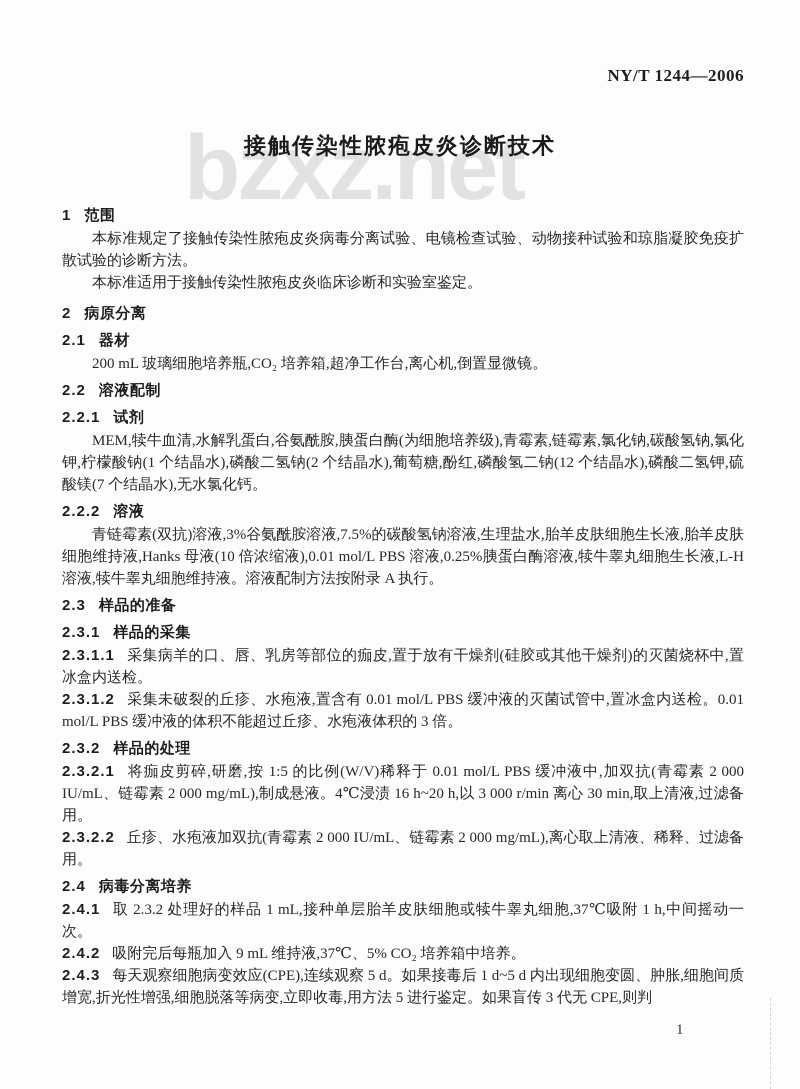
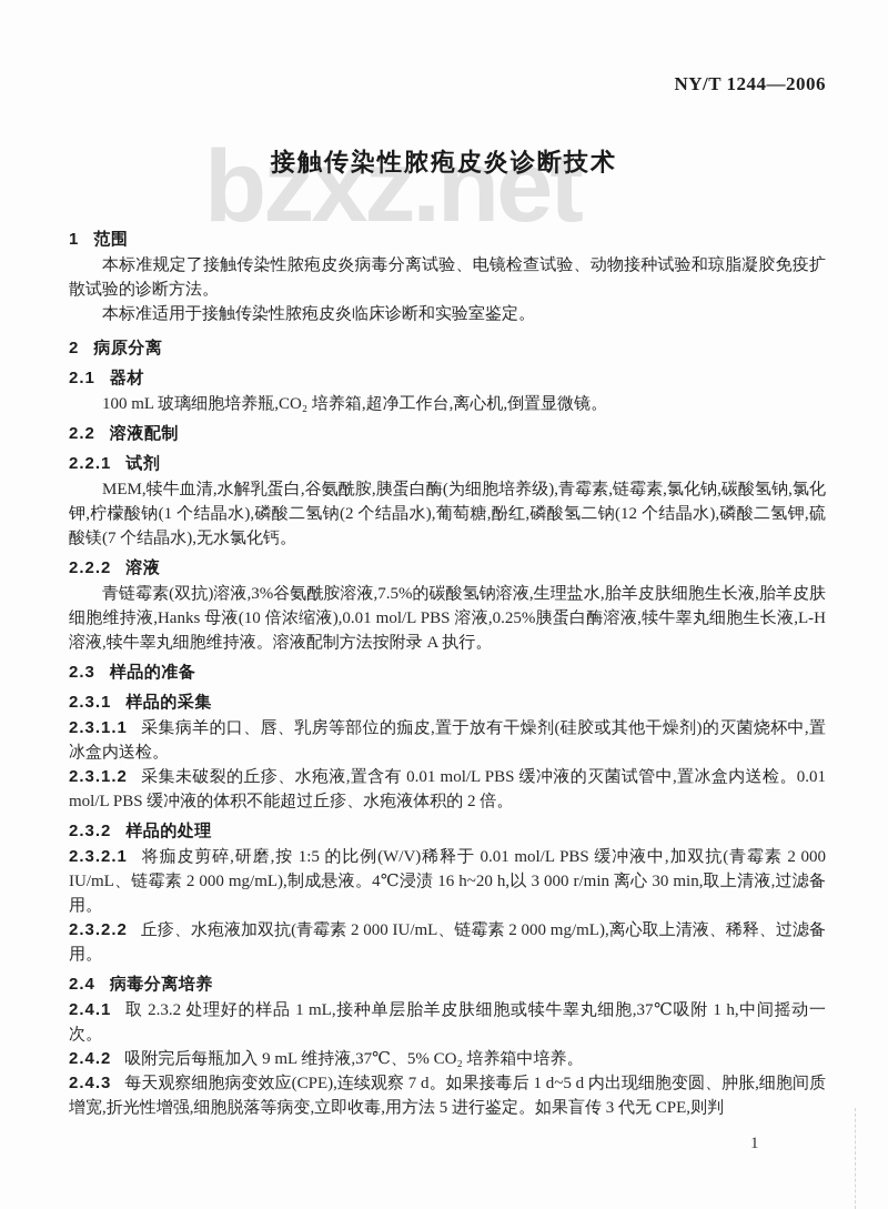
  bzxz.net
  NY/T 1244—2006
  接触传染性脓疱皮炎诊断技术
  1 范围
  本标准规定了接触传染性脓疱皮炎病毒分离试验、电镜检查试验、动物接种试验和琼脂凝胶免疫扩散试验的诊断方法。
  本标准适用于接触传染性脓疱皮炎临床诊断和实验室鉴定。
  2 病原分离
  2.1 器材
- 200 mL 玻璃细胞培养瓶,CO₂ 培养箱,超净工作台,离心机,倒置显微镜。
+ 100 mL 玻璃细胞培养瓶,CO₂ 培养箱,超净工作台,离心机,倒置显微镜。
  2.2 溶液配制
  2.2.1 试剂
  MEM,犊牛血清,水解乳蛋白,谷氨酰胺,胰蛋白酶(为细胞培养级),青霉素,链霉素,氯化钠,碳酸氢钠,氯化钾,柠檬酸钠(1 个结晶水),磷酸二氢钠(2 个结晶水),葡萄糖,酚红,磷酸氢二钠(12 个结晶水),磷酸二氢钾,硫酸镁(7 个结晶水),无水氯化钙。
  2.2.2 溶液
  青链霉素(双抗)溶液,3%谷氨酰胺溶液,7.5%的碳酸氢钠溶液,生理盐水,胎羊皮肤细胞生长液,胎羊皮肤细胞维持液,Hanks 母液(10 倍浓缩液),0.01 mol/L PBS 溶液,0.25%胰蛋白酶溶液,犊牛睾丸细胞生长液,L-H 溶液,犊牛睾丸细胞维持液。溶液配制方法按附录 A 执行。
  2.3 样品的准备
  2.3.1 样品的采集
  2.3.1.1 采集病羊的口、唇、乳房等部位的痂皮,置于放有干燥剂(硅胶或其他干燥剂)的灭菌烧杯中,置冰盒内送检。
- 2.3.1.2 采集未破裂的丘疹、水疱液,置含有 0.01 mol/L PBS 缓冲液的灭菌试管中,置冰盒内送检。0.01 mol/L PBS 缓冲液的体积不能超过丘疹、水疱液体积的 3 倍。
+ 2.3.1.2 采集未破裂的丘疹、水疱液,置含有 0.01 mol/L PBS 缓冲液的灭菌试管中,置冰盒内送检。0.01 mol/L PBS 缓冲液的体积不能超过丘疹、水疱液体积的 2 倍。
  2.3.2 样品的处理
  2.3.2.1 将痂皮剪碎,研磨,按 1:5 的比例(W/V)稀释于 0.01 mol/L PBS 缓冲液中,加双抗(青霉素 2 000 IU/mL、链霉素 2 000 mg/mL),制成悬液。4℃浸渍 16 h~20 h,以 3 000 r/min 离心 30 min,取上清液,过滤备用。
  2.3.2.2 丘疹、水疱液加双抗(青霉素 2 000 IU/mL、链霉素 2 000 mg/mL),离心取上清液、稀释、过滤备用。
  2.4 病毒分离培养
  2.4.1 取 2.3.2 处理好的样品 1 mL,接种单层胎羊皮肤细胞或犊牛睾丸细胞,37℃吸附 1 h,中间摇动一次。
  2.4.2 吸附完后每瓶加入 9 mL 维持液,37℃、5% CO₂ 培养箱中培养。
- 2.4.3 每天观察细胞病变效应(CPE),连续观察 5 d。如果接毒后 1 d~5 d 内出现细胞变圆、肿胀,细胞间质增宽,折光性增强,细胞脱落等病变,立即收毒,用方法 5 进行鉴定。如果盲传 3 代无 CPE,则判
+ 2.4.3 每天观察细胞病变效应(CPE),连续观察 7 d。如果接毒后 1 d~5 d 内出现细胞变圆、肿胀,细胞间质增宽,折光性增强,细胞脱落等病变,立即收毒,用方法 5 进行鉴定。如果盲传 3 代无 CPE,则判
  1
